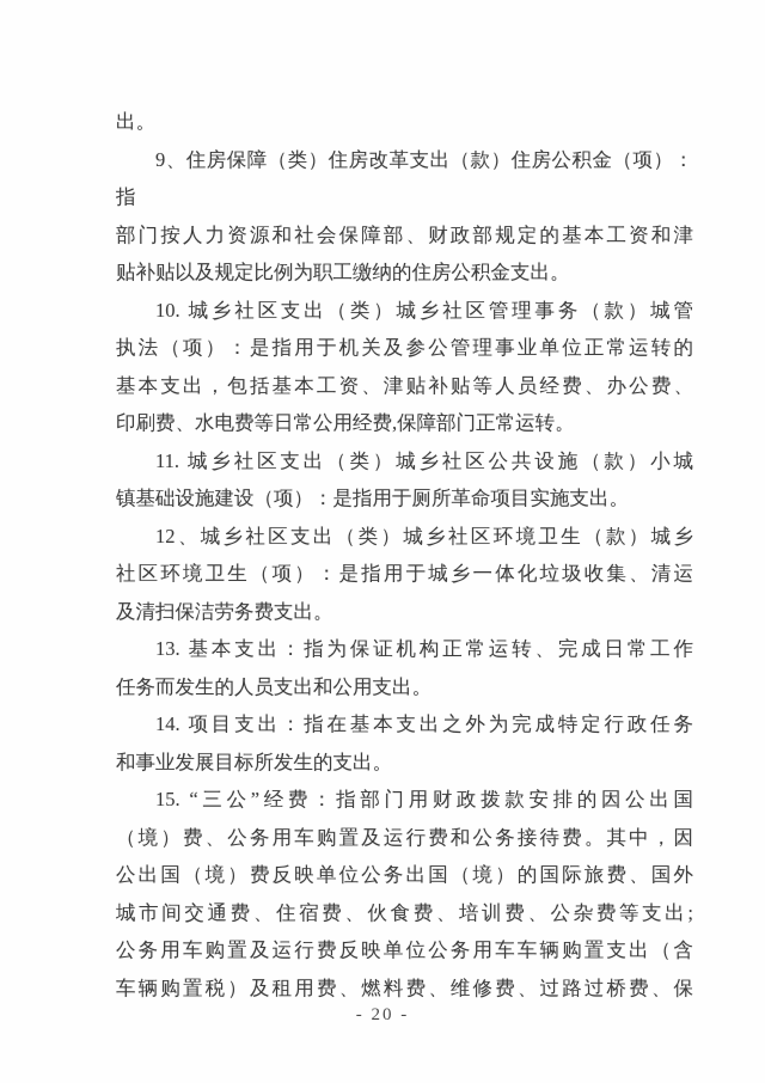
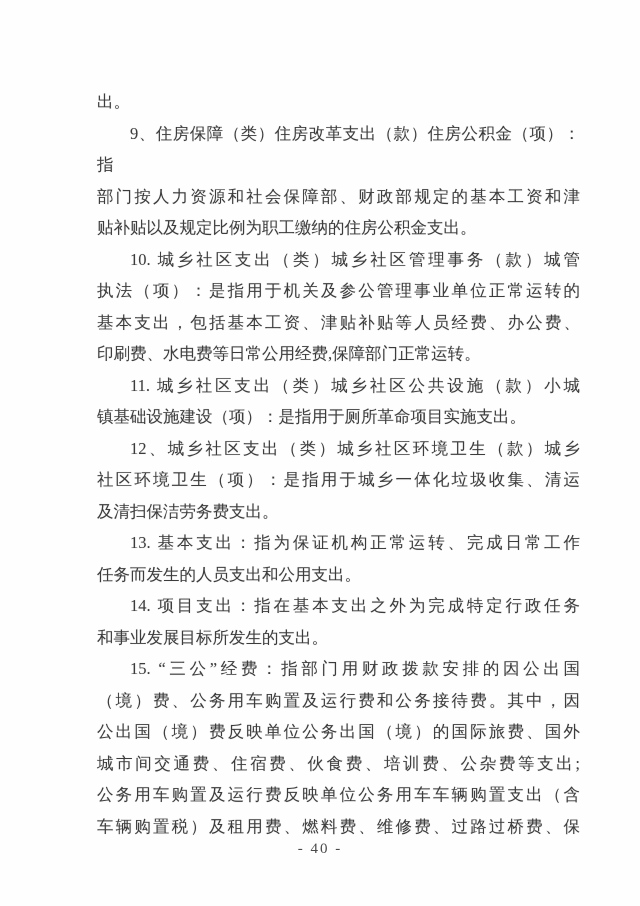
  出。
  9、住房保障（类）住房改革支出（款）住房公积金（项）：指
  部门按人力资源和社会保障部、财政部规定的基本工资和津
  贴补贴以及规定比例为职工缴纳的住房公积金支出。
  10. 城乡社区支出（类）城乡社区管理事务（款）城管
  执法（项）：是指用于机关及参公管理事业单位正常运转的
  基本支出，包括基本工资、津贴补贴等人员经费、办公费、
  印刷费、水电费等日常公用经费,保障部门正常运转。
  11. 城乡社区支出（类）城乡社区公共设施（款）小城
  镇基础设施建设（项）：是指用于厕所革命项目实施支出。
  12、城乡社区支出（类）城乡社区环境卫生（款）城乡
  社区环境卫生（项）：是指用于城乡一体化垃圾收集、清运
  及清扫保洁劳务费支出。
  13. 基本支出：指为保证机构正常运转、完成日常工作
  任务而发生的人员支出和公用支出。
  14. 项目支出：指在基本支出之外为完成特定行政任务
  和事业发展目标所发生的支出。
  15. “三公”经费：指部门用财政拨款安排的因公出国
  （境）费、公务用车购置及运行费和公务接待费。其中，因
  公出国（境）费反映单位公务出国（境）的国际旅费、国外
  城市间交通费、住宿费、伙食费、培训费、公杂费等支出;
  公务用车购置及运行费反映单位公务用车车辆购置支出（含
  车辆购置税）及租用费、燃料费、维修费、过路过桥费、保
- - 20 -
+ - 40 -
